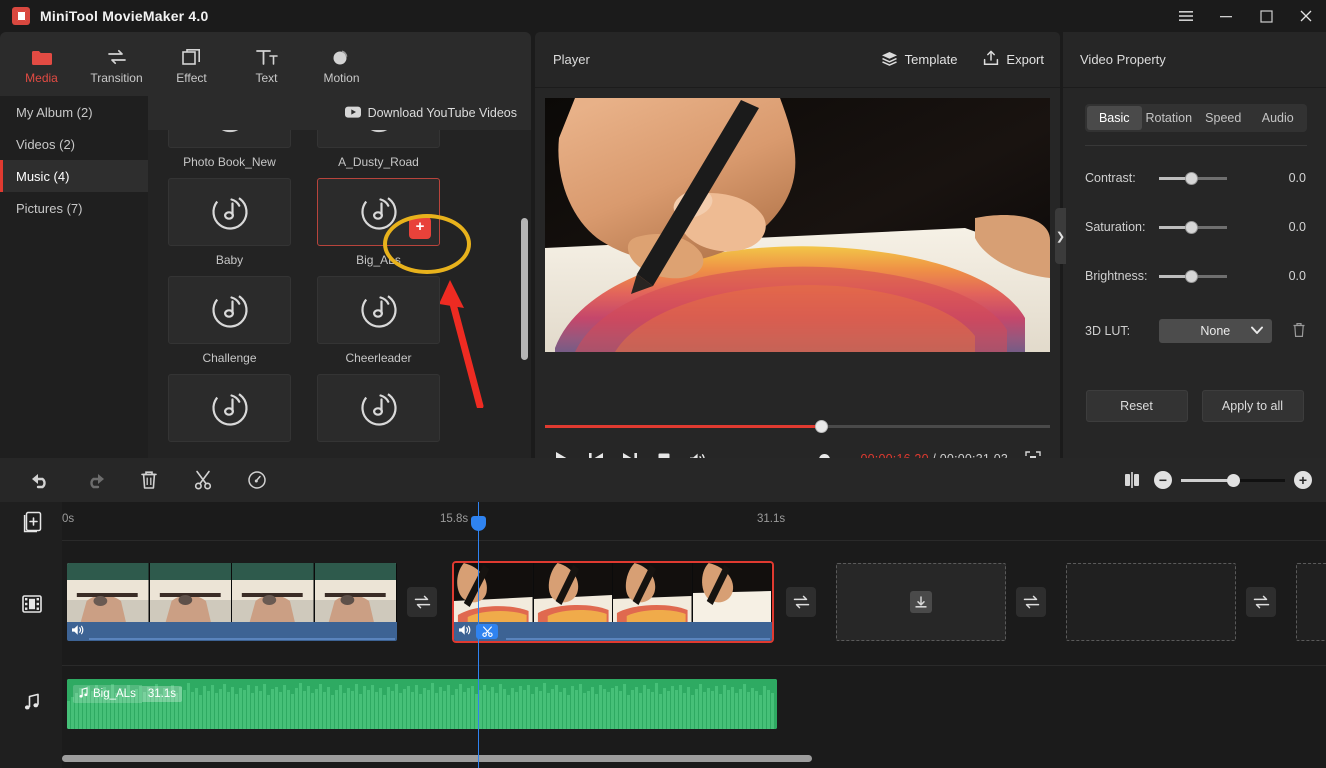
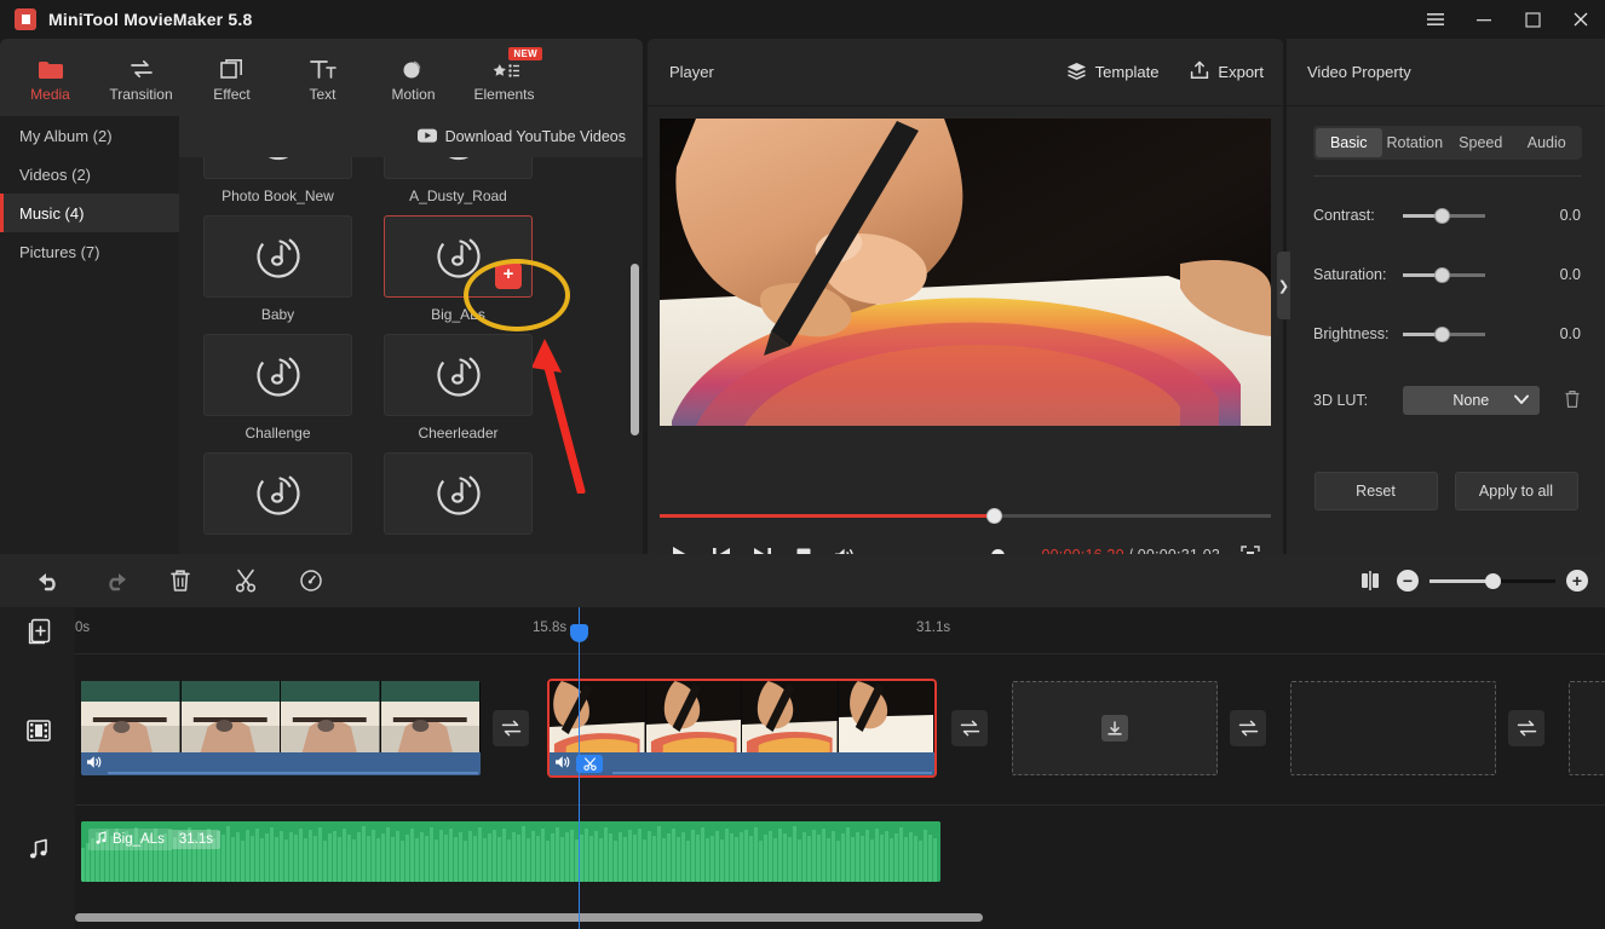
- MiniTool MovieMaker 4.0
+ MiniTool MovieMaker 5.8
  Media
  Transition
  Effect
  Text
  Motion
+ NEW
+ Elements
  My Album (2)
  Videos (2)
  Music (4)
  Pictures (7)
  Download YouTube Videos
  Photo Book_New
  A_Dusty_Road
  Baby
  +
  Big_ALs
  Challenge
  Cheerleader
  Player
  Template
  Export
  ❯
  Video Property
  Basic
  Rotation
  Speed
  Audio
  Contrast:
  0.0
  Saturation:
  0.0
  Brightness:
  0.0
  3D LUT:
  None
  Reset
  Apply to all
  −
  +
  0s
  15.8s
  31.1s
  Big_ALs
  31.1s
